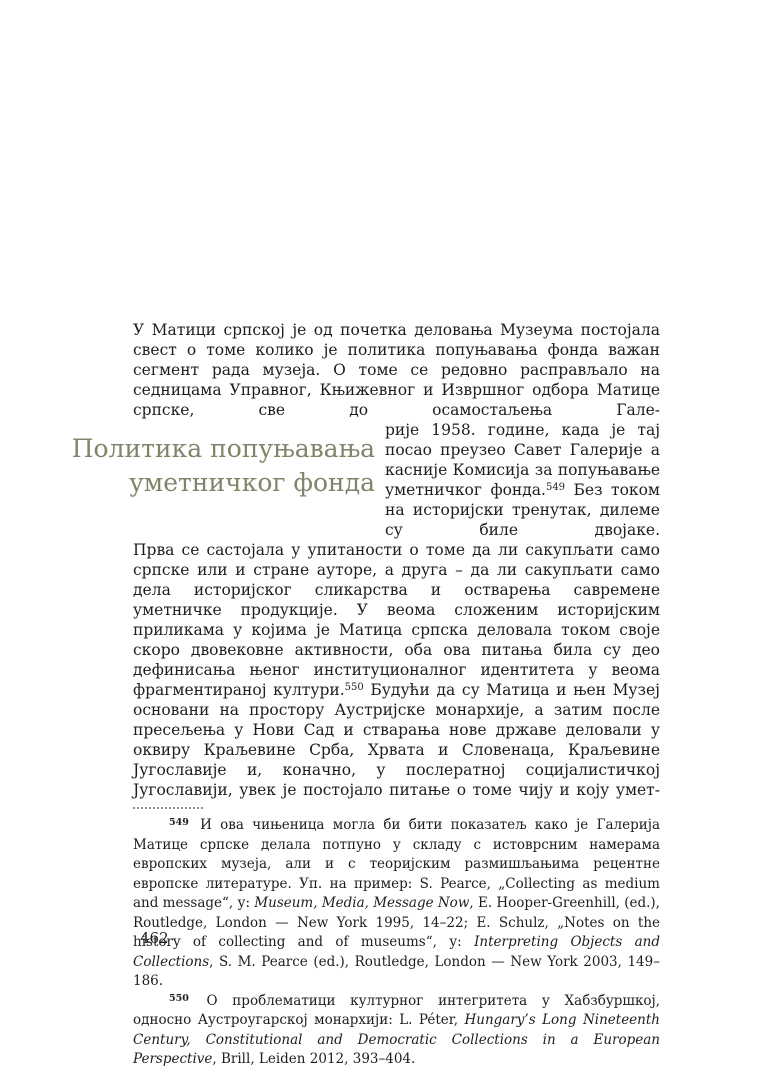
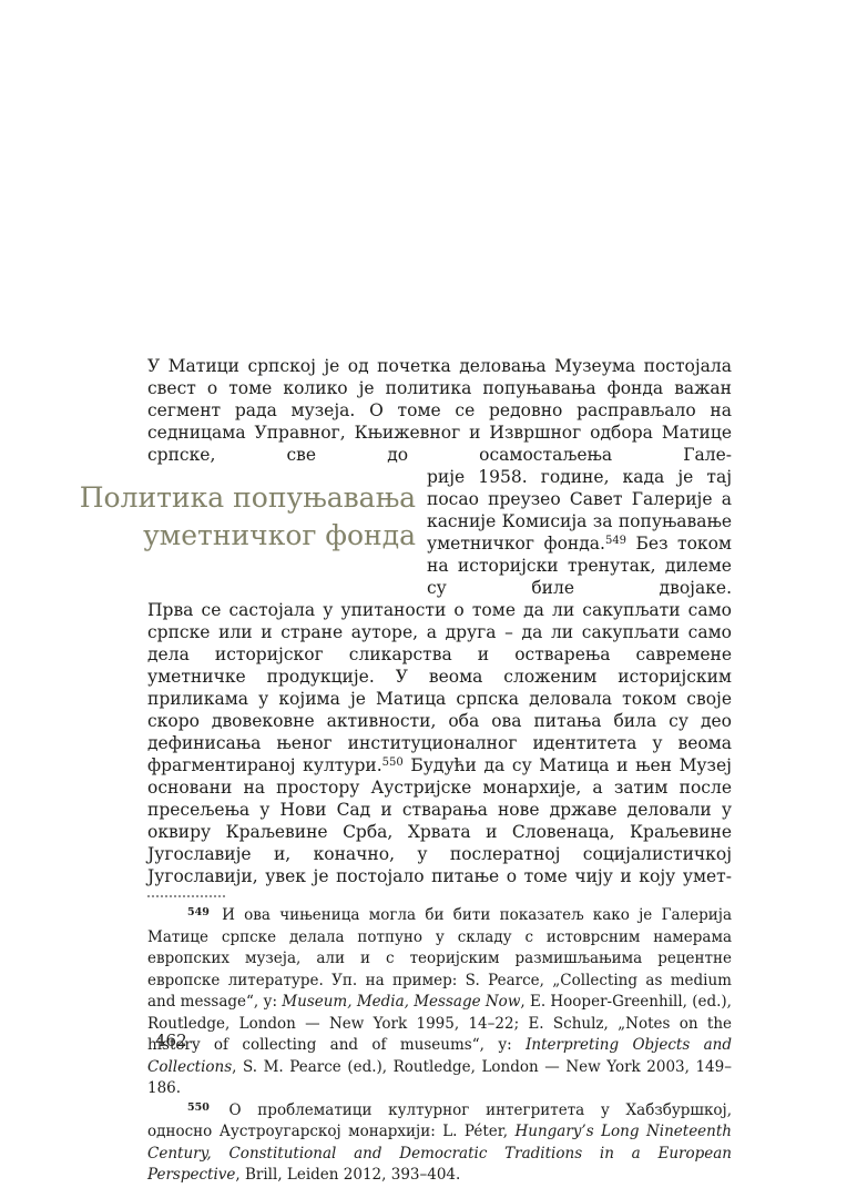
  У Матици српској је од почетка деловања Музеума постојала свест о томе колико је политика попуњавања фонда важан сегмент рада музеја. О томе се редовно расправљало на седницама Управног, Књижевног и Извршног одбора Матице српске, све до осамостаљења Гале-
  Политика попуњавања
  уметничког фонда
  рије 1958. године, када је тај посао преузео Савет Галерије а касније Комисија за попуњавање уметничког фонда.549 Без током на историјски тренутак, дилеме су биле двојаке.
  Прва се састојала у упитаности о томе да ли сакупљати само српске или и стране ауторе, а друга – да ли сакупљати само дела историјског сликарства и остварења савремене уметничке продукције. У веома сложеним историјским приликама у којима је Матица српска деловала током своје скоро двовековне активности, оба ова питања била су део дефинисања њеног институционалног идентитета у веома фрагментираној култури.550 Будући да су Матица и њен Музеј основани на простору Аустријске монархије, а затим после пресељења у Нови Сад и стварања нове државе деловали у оквиру Краљевине Срба, Хрвата и Словенаца, Краљевине Југославије и, коначно, у послератној социјалистичкој Југославији, увек је постојало питање о томе чију и коју умет-
  549 И ова чињеница могла би бити показатељ како је Галерија Матице српске делала потпуно у складу с истоврсним намерама европских музеја, али и с теоријским размишљањима рецентне европске литературе. Уп. на пример: S. Pearce, „Collecting as medium and message“, у: Museum, Media, Message Now, E. Hooper-Greenhill, (ed.), Routledge, London — New York 1995, 14–22; E. Schulz, „Notes on the history of collecting and of museums“, у: Interpreting Objects and Collections, S. M. Pearce (ed.), Routledge, London — New York 2003, 149–186.
- 550 О проблематици културног интегритета у Хабзбуршкој, односно Аустроугарској монархији: L. Péter, Hungary’s Long Nineteenth Century, Constitutional and Democratic Collections in a European Perspective, Brill, Leiden 2012, 393–404.
+ 550 О проблематици културног интегритета у Хабзбуршкој, односно Аустроугарској монархији: L. Péter, Hungary’s Long Nineteenth Century, Constitutional and Democratic Traditions in a European Perspective, Brill, Leiden 2012, 393–404.
  462
